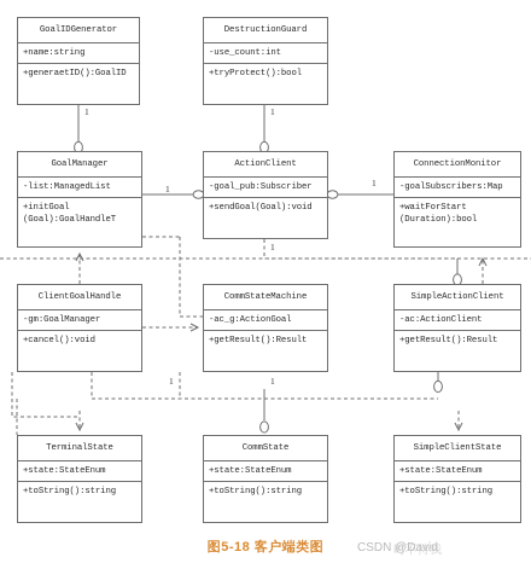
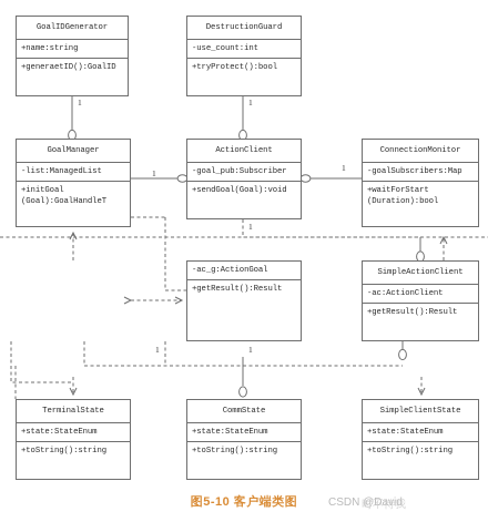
  GoalIDGenerator
  +name:string
  +generaetID():GoalID
  DestructionGuard
  -use_count:int
  +tryProtect():bool
  GoalManager
  -list:ManagedList
  +initGoal
  (Goal):GoalHandleT
  ActionClient
  -goal_pub:Subscriber
  +sendGoal(Goal):void
  ConnectionMonitor
  -goalSubscribers:Map
  +waitForStart
  (Duration):bool
- ClientGoalHandle
- -gm:GoalManager
- +cancel():void
- CommStateMachine
  -ac_g:ActionGoal
  +getResult():Result
  SimpleActionClient
  -ac:ActionClient
  +getResult():Result
  TerminalState
  +state:StateEnum
  +toString():string
  CommState
  +state:StateEnum
  +toString():string
  SimpleClientState
  +state:StateEnum
  +toString():string
  1
  1
  1
  1
  1
  1
  1
- 图5-18 客户端类图
+ 图5-10 客户端类图
  CSDN @David
  时不待我
